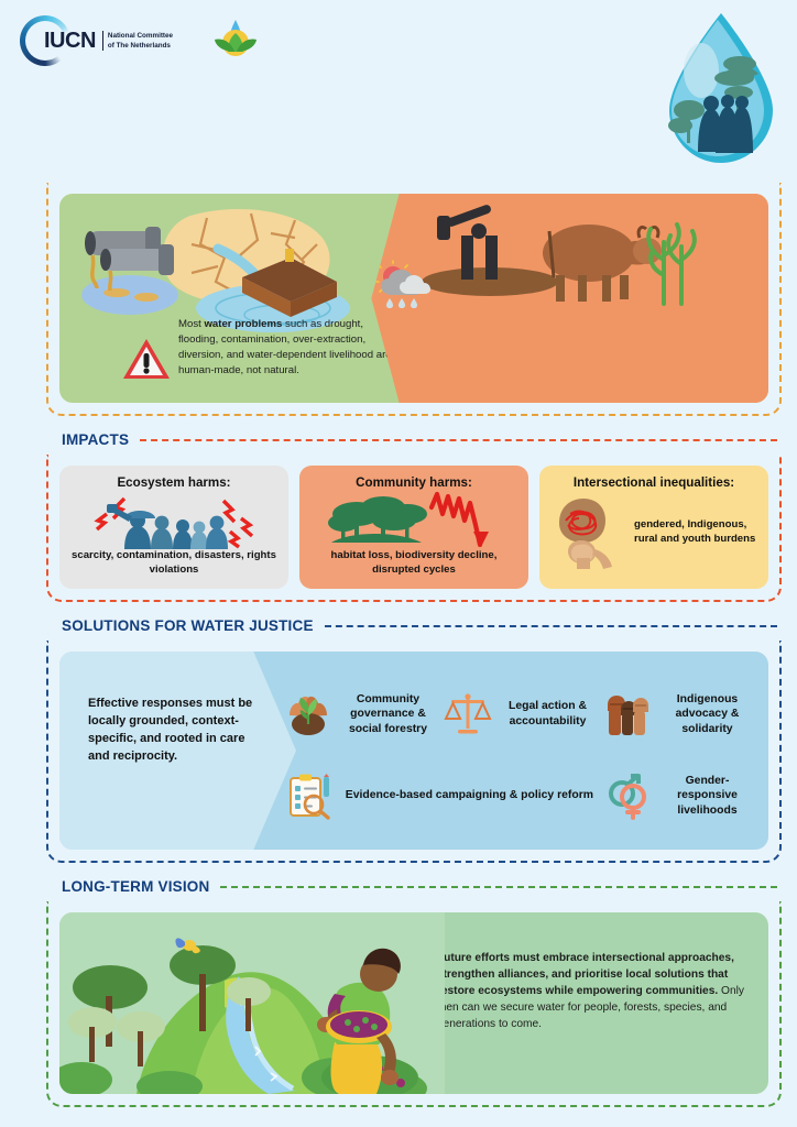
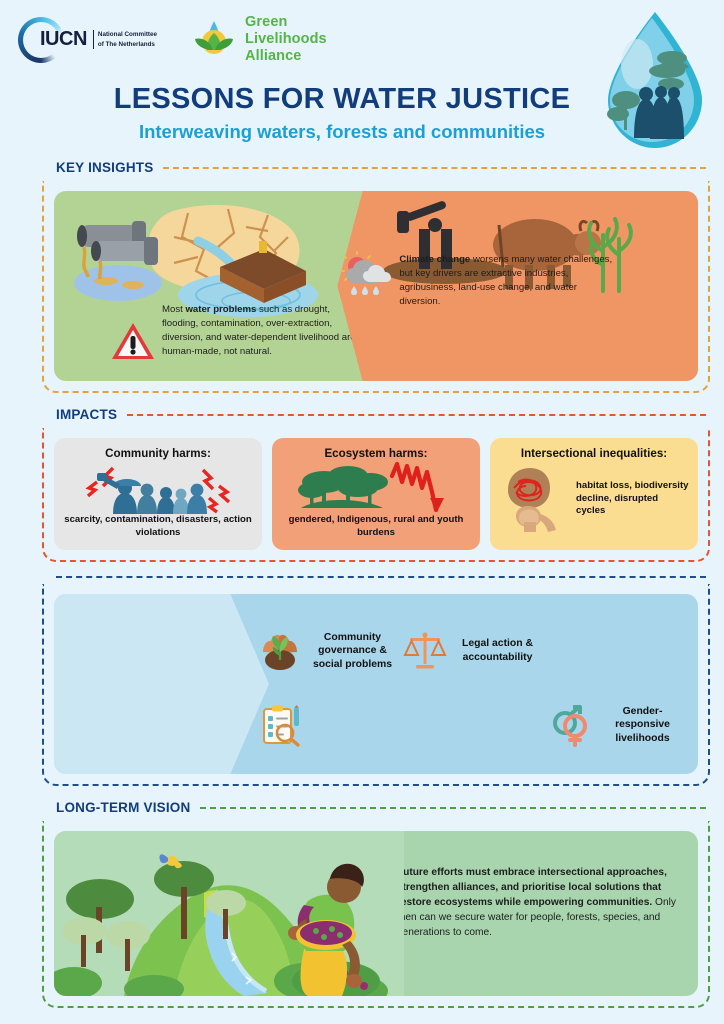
  IUCN
+ Green
+ Livelihoods
+ Alliance
+ LESSONS FOR WATER JUSTICE
+ Interweaving waters, forests and communities
+ KEY INSIGHTS
  Most water problems such as drought, flooding, contamination, over-extraction, diversion, and water-dependent livelihood ar human-made, not natural.
+ Climate change worsens many water challenges, but key drivers are extractive industries, agribusiness, land-use change, and water diversion.
  IMPACTS
- Ecosystem harms:
+ Community harms:
- scarcity, contamination, disasters, rights violations
+ scarcity, contamination, disasters, action violations
- Community harms:
+ Ecosystem harms:
- habitat loss, biodiversity decline, disrupted cycles
+ gendered, Indigenous, rural and youth burdens
  Intersectional inequalities:
- gendered, Indigenous, rural and youth burdens
+ habitat loss, biodiversity decline, disrupted cycles
- SOLUTIONS FOR WATER JUSTICE
- Effective responses must be locally grounded, context-specific, and rooted in care and reciprocity.
- Community governance & social forestry
+ Community governance & social problems
  Legal action & accountability
- Indigenous advocacy & solidarity
- Evidence-based campaigning & policy reform
  Gender-responsive livelihoods
  LONG-TERM VISION
  uture efforts must embrace intersectional approaches, trengthen alliances, and prioritise local solutions that store ecosystems while empowering communities. Only en can we secure water for people, forests, species, and enerations to come.
